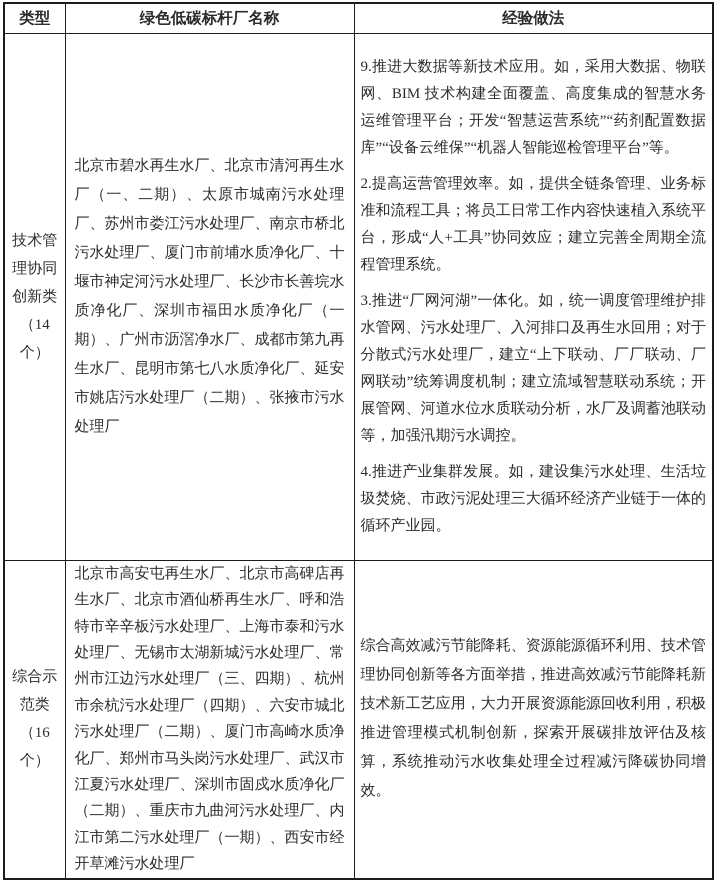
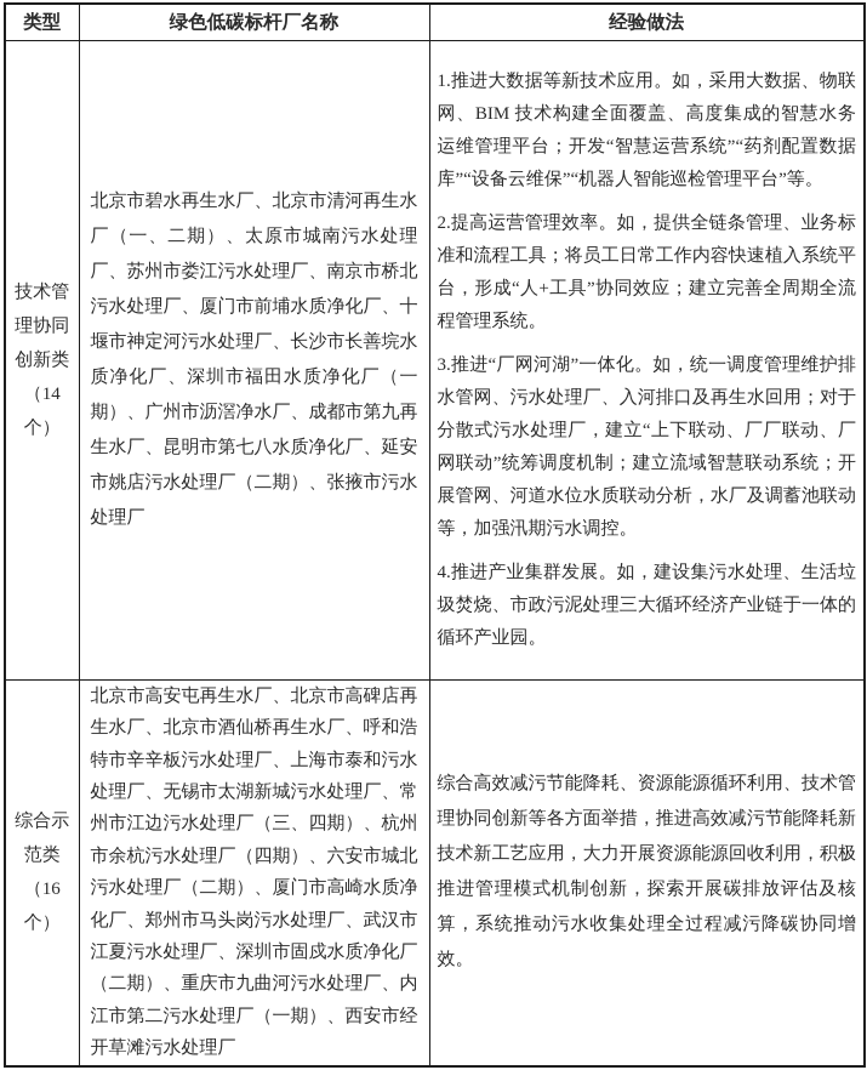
  类型	绿色低碳标杆厂名称	经验做法
- 技术管理协同创新类（14个）	北京市碧水再生水厂、北京市清河再生水厂（一、二期）、太原市城南污水处理厂、苏州市娄江污水处理厂、南京市桥北污水处理厂、厦门市前埔水质净化厂、十堰市神定河污水处理厂、长沙市长善垸水质净化厂、深圳市福田水质净化厂（一期）、广州市沥滘净水厂、成都市第九再生水厂、昆明市第七八水质净化厂、延安市姚店污水处理厂（二期）、张掖市污水处理厂	9.推进大数据等新技术应用。如，采用大数据、物联网、BIM 技术构建全面覆盖、高度集成的智慧水务运维管理平台；开发“智慧运营系统”“药剂配置数据库”“设备云维保”“机器人智能巡检管理平台”等。 2.提高运营管理效率。如，提供全链条管理、业务标准和流程工具；将员工日常工作内容快速植入系统平台，形成“人+工具”协同效应；建立完善全周期全流程管理系统。 3.推进“厂网河湖”一体化。如，统一调度管理维护排水管网、污水处理厂、入河排口及再生水回用；对于分散式污水处理厂，建立“上下联动、厂厂联动、厂网联动”统筹调度机制；建立流域智慧联动系统；开展管网、河道水位水质联动分析，水厂及调蓄池联动等，加强汛期污水调控。 4.推进产业集群发展。如，建设集污水处理、生活垃圾焚烧、市政污泥处理三大循环经济产业链于一体的循环产业园。
+ 技术管理协同创新类（14个）	北京市碧水再生水厂、北京市清河再生水厂（一、二期）、太原市城南污水处理厂、苏州市娄江污水处理厂、南京市桥北污水处理厂、厦门市前埔水质净化厂、十堰市神定河污水处理厂、长沙市长善垸水质净化厂、深圳市福田水质净化厂（一期）、广州市沥滘净水厂、成都市第九再生水厂、昆明市第七八水质净化厂、延安市姚店污水处理厂（二期）、张掖市污水处理厂	1.推进大数据等新技术应用。如，采用大数据、物联网、BIM 技术构建全面覆盖、高度集成的智慧水务运维管理平台；开发“智慧运营系统”“药剂配置数据库”“设备云维保”“机器人智能巡检管理平台”等。 2.提高运营管理效率。如，提供全链条管理、业务标准和流程工具；将员工日常工作内容快速植入系统平台，形成“人+工具”协同效应；建立完善全周期全流程管理系统。 3.推进“厂网河湖”一体化。如，统一调度管理维护排水管网、污水处理厂、入河排口及再生水回用；对于分散式污水处理厂，建立“上下联动、厂厂联动、厂网联动”统筹调度机制；建立流域智慧联动系统；开展管网、河道水位水质联动分析，水厂及调蓄池联动等，加强汛期污水调控。 4.推进产业集群发展。如，建设集污水处理、生活垃圾焚烧、市政污泥处理三大循环经济产业链于一体的循环产业园。
  综合示范类（16个）	北京市高安屯再生水厂、北京市高碑店再生水厂、北京市酒仙桥再生水厂、呼和浩特市辛辛板污水处理厂、上海市泰和污水处理厂、无锡市太湖新城污水处理厂、常州市江边污水处理厂（三、四期）、杭州市余杭污水处理厂（四期）、六安市城北污水处理厂（二期）、厦门市高崎水质净化厂、郑州市马头岗污水处理厂、武汉市江夏污水处理厂、深圳市固戍水质净化厂（二期）、重庆市九曲河污水处理厂、内江市第二污水处理厂（一期）、西安市经开草滩污水处理厂	综合高效减污节能降耗、资源能源循环利用、技术管理协同创新等各方面举措，推进高效减污节能降耗新技术新工艺应用，大力开展资源能源回收利用，积极推进管理模式机制创新，探索开展碳排放评估及核算，系统推动污水收集处理全过程减污降碳协同增效。
